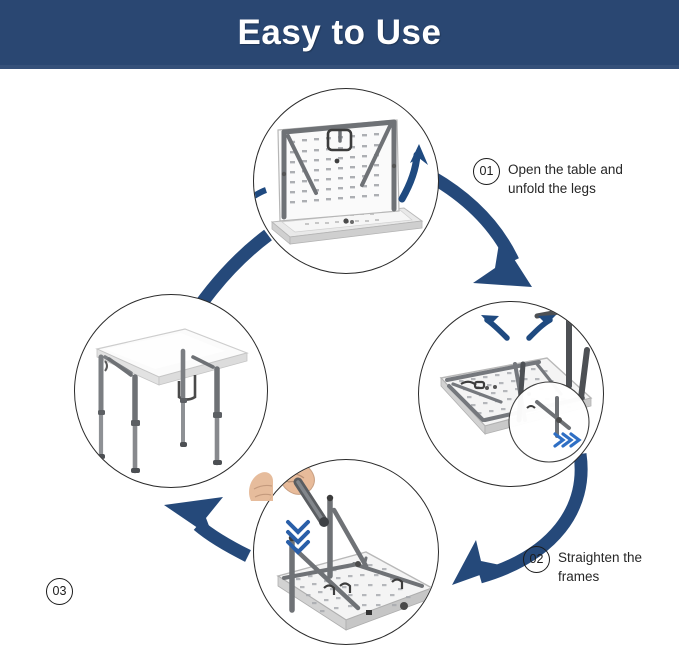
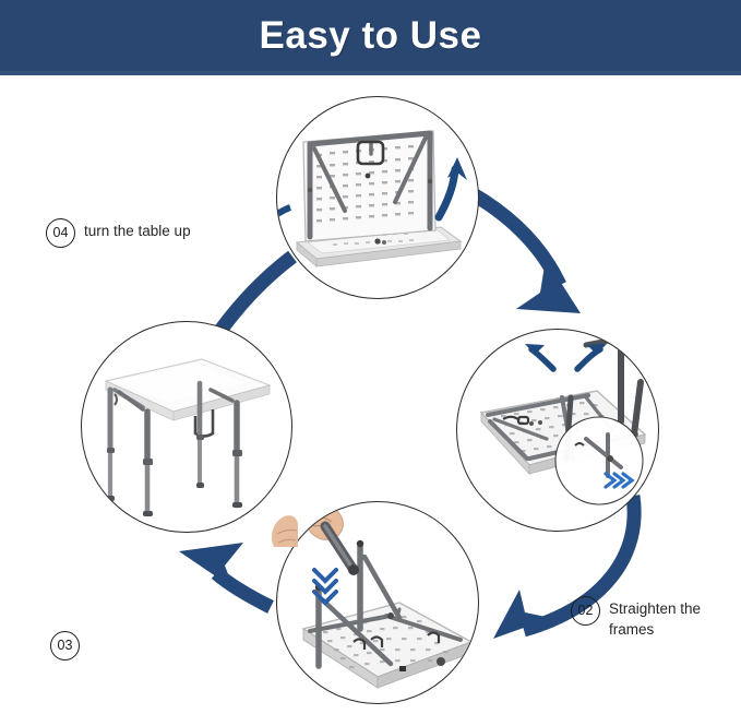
  Easy to Use
- 01
- Open the table and
- unfold the legs
  02
  Straighten the
  frames
  03
+ 04
+ turn the table up
